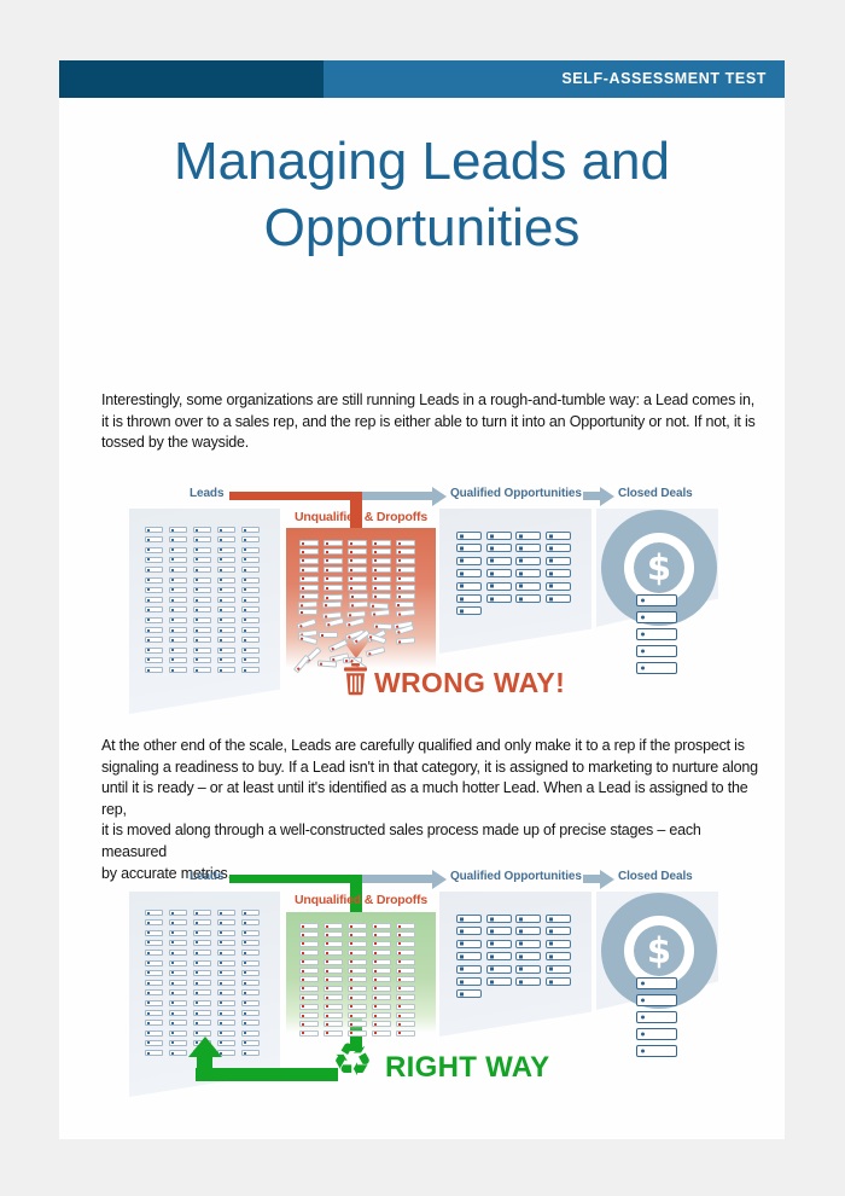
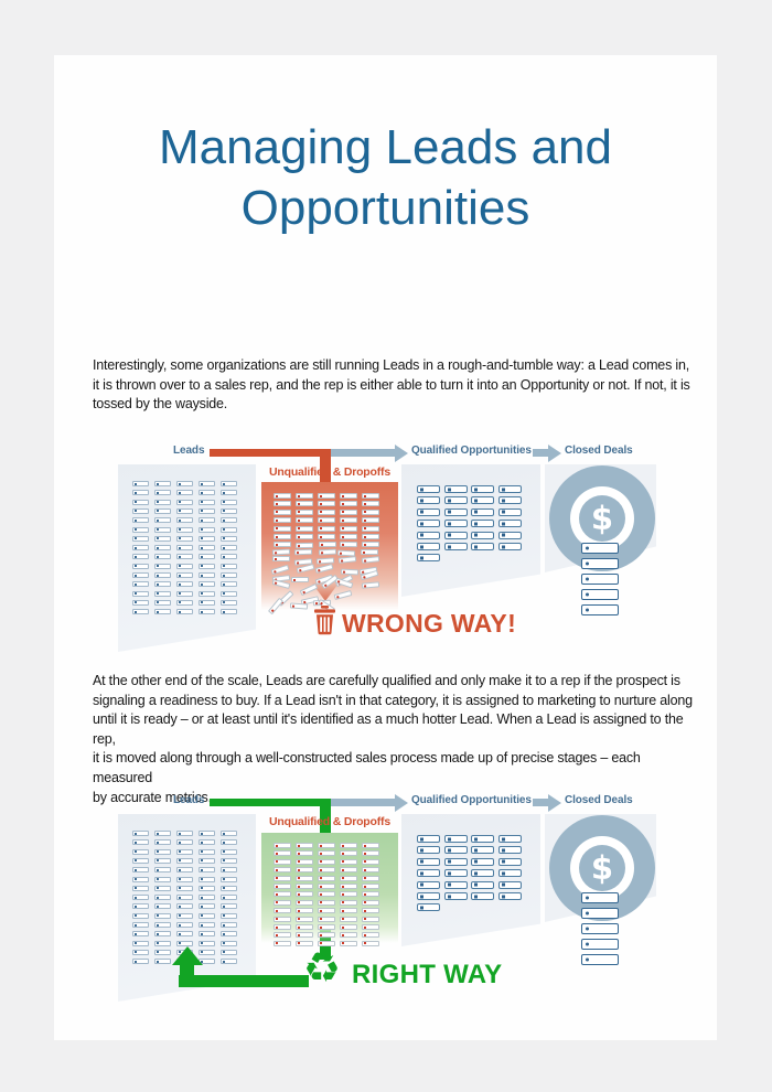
- SELF-ASSESSMENT TEST
  Managing Leads and
  Opportunities
  Interestingly, some organizations are still running Leads in a rough-and-tumble way: a Lead comes in,
  it is thrown over to a sales rep, and the rep is either able to turn it into an Opportunity or not. If not, it is
  tossed by the wayside.
  At the other end of the scale, Leads are carefully qualified and only make it to a rep if the prospect is
  signaling a readiness to buy. If a Lead isn't in that category, it is assigned to marketing to nurture along
  until it is ready – or at least until it's identified as a much hotter Lead. When a Lead is assigned to the rep,
  it is moved along through a well-constructed sales process made up of precise stages – each measured
  by accurate metrics.
  Leads
  Qualified Opportunities
  Closed Deals
  Unqualified & Dropoffs
  $
  WRONG WAY!
  Leads
  Qualified Opportunities
  Closed Deals
  Unqualified & Dropoffs
  $
  ♻
  RIGHT WAY
